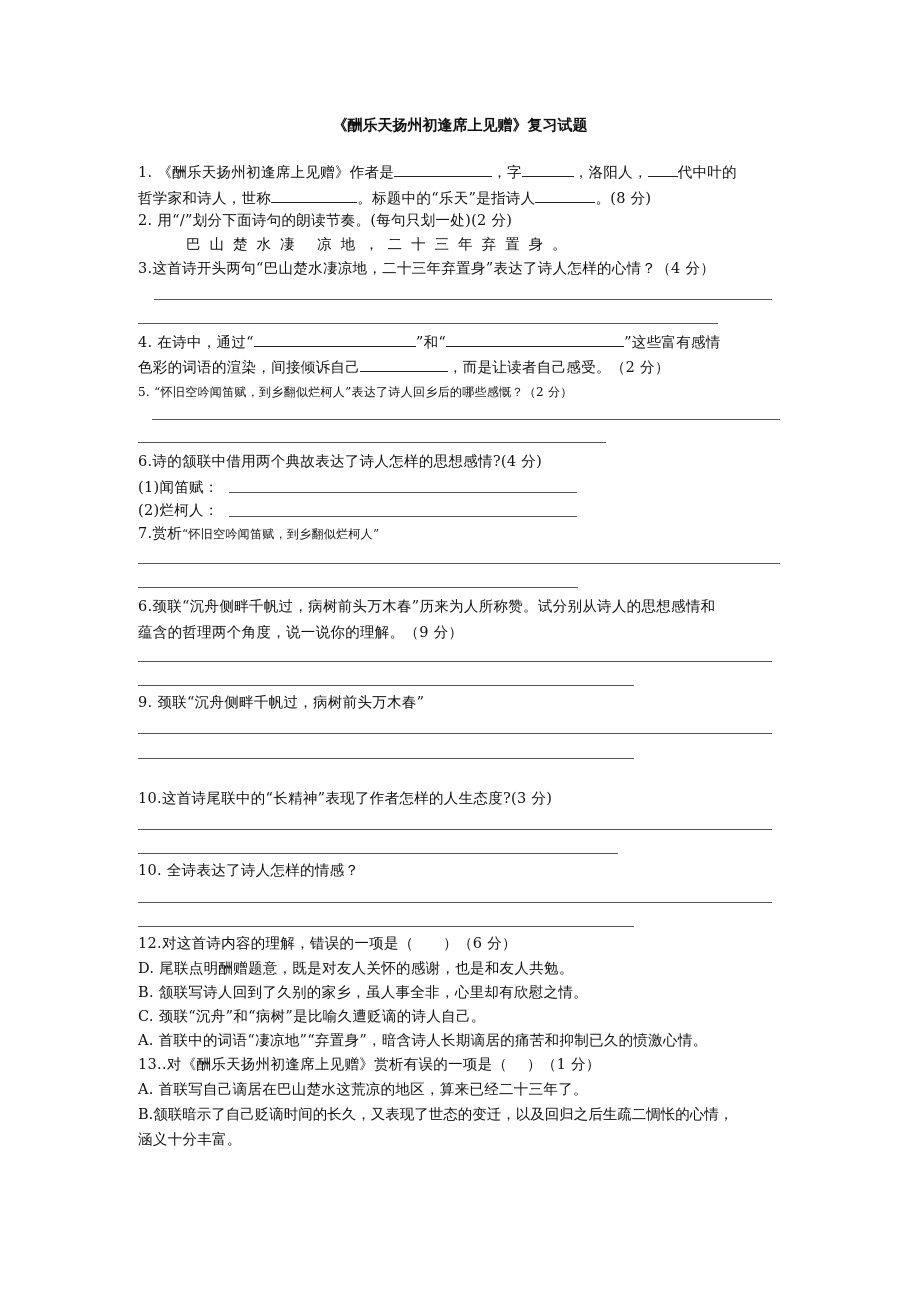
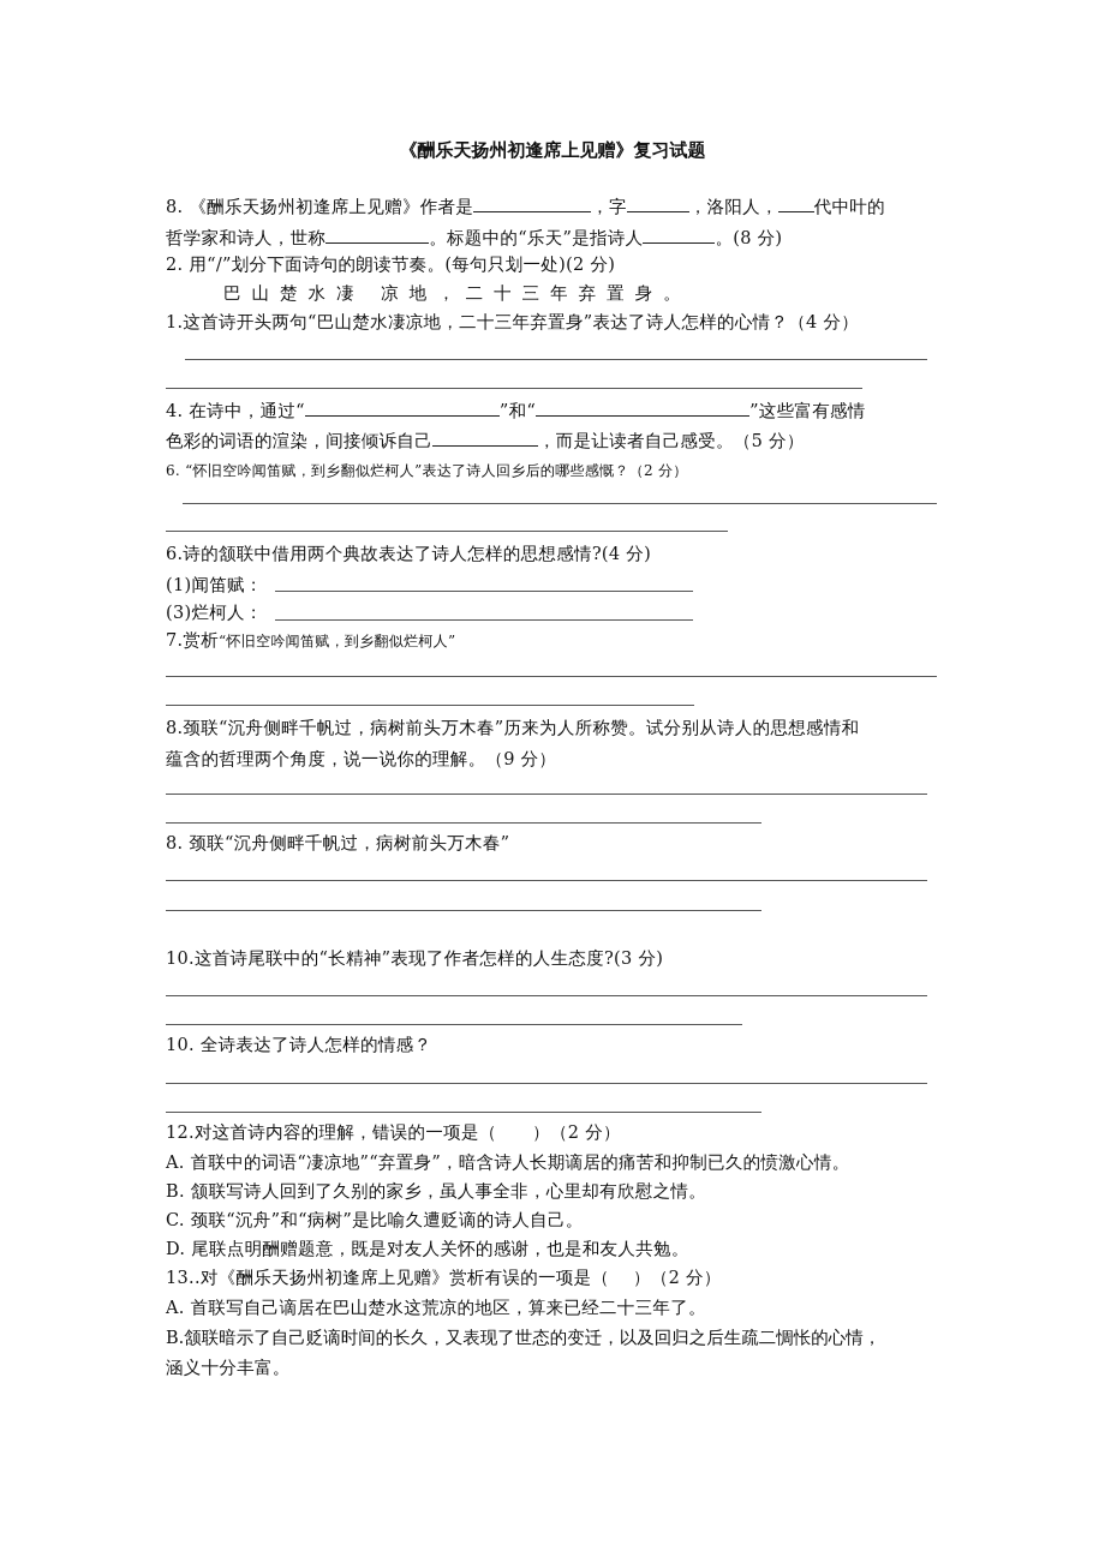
  《酬乐天扬州初逢席上见赠》复习试题
- 1. 《酬乐天扬州初逢席上见赠》作者是 ，字 ，洛阳人， 代中叶的
+ 8. 《酬乐天扬州初逢席上见赠》作者是 ，字 ，洛阳人， 代中叶的
  哲学家和诗人，世称 。标题中的“乐天”是指诗人 。(8 分)
  2. 用“/”划分下面诗句的朗读节奏。(每句只划一处)(2 分)
  巴山楚水凄 凉地，二十三年弃置身。
- 3.这首诗开头两句“巴山楚水凄凉地，二十三年弃置身”表达了诗人怎样的心情？（4 分）
+ 1.这首诗开头两句“巴山楚水凄凉地，二十三年弃置身”表达了诗人怎样的心情？（4 分）
  4. 在诗中，通过“ ”和“ ”这些富有感情
- 色彩的词语的渲染，间接倾诉自己 ，而是让读者自己感受。（2 分）
+ 色彩的词语的渲染，间接倾诉自己 ，而是让读者自己感受。（5 分）
- 5. “怀旧空吟闻笛赋，到乡翻似烂柯人”表达了诗人回乡后的哪些感慨？（2 分）
+ 6. “怀旧空吟闻笛赋，到乡翻似烂柯人”表达了诗人回乡后的哪些感慨？（2 分）
  6.诗的颔联中借用两个典故表达了诗人怎样的思想感情?(4 分)
  (1)闻笛赋：
- (2)烂柯人：
+ (3)烂柯人：
  7.赏析“怀旧空吟闻笛赋，到乡翻似烂柯人”
- 6.颈联“沉舟侧畔千帆过，病树前头万木春”历来为人所称赞。试分别从诗人的思想感情和
+ 8.颈联“沉舟侧畔千帆过，病树前头万木春”历来为人所称赞。试分别从诗人的思想感情和
  蕴含的哲理两个角度，说一说你的理解。（9 分）
- 9. 颈联“沉舟侧畔千帆过，病树前头万木春”
+ 8. 颈联“沉舟侧畔千帆过，病树前头万木春”
  10.这首诗尾联中的“长精神”表现了作者怎样的人生态度?(3 分)
  10. 全诗表达了诗人怎样的情感？
- 12.对这首诗内容的理解，错误的一项是（ ）（6 分）
+ 12.对这首诗内容的理解，错误的一项是（ ）（2 分）
- D. 尾联点明酬赠题意，既是对友人关怀的感谢，也是和友人共勉。
+ A. 首联中的词语“凄凉地”“弃置身”，暗含诗人长期谪居的痛苦和抑制已久的愤激心情。
  B. 颔联写诗人回到了久别的家乡，虽人事全非，心里却有欣慰之情。
  C. 颈联“沉舟”和“病树”是比喻久遭贬谪的诗人自己。
- A. 首联中的词语“凄凉地”“弃置身”，暗含诗人长期谪居的痛苦和抑制已久的愤激心情。
+ D. 尾联点明酬赠题意，既是对友人关怀的感谢，也是和友人共勉。
- 13..对《酬乐天扬州初逢席上见赠》赏析有误的一项是（ ）（1 分）
+ 13..对《酬乐天扬州初逢席上见赠》赏析有误的一项是（ ）（2 分）
  A. 首联写自己谪居在巴山楚水这荒凉的地区，算来已经二十三年了。
  B.颔联暗示了自己贬谪时间的长久，又表现了世态的变迁，以及回归之后生疏二惆怅的心情，
  涵义十分丰富。
